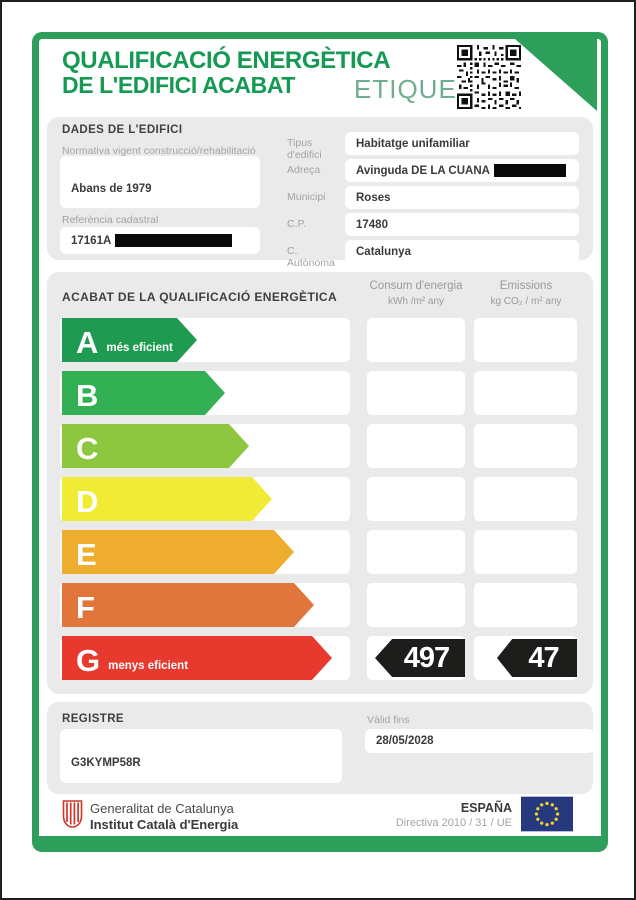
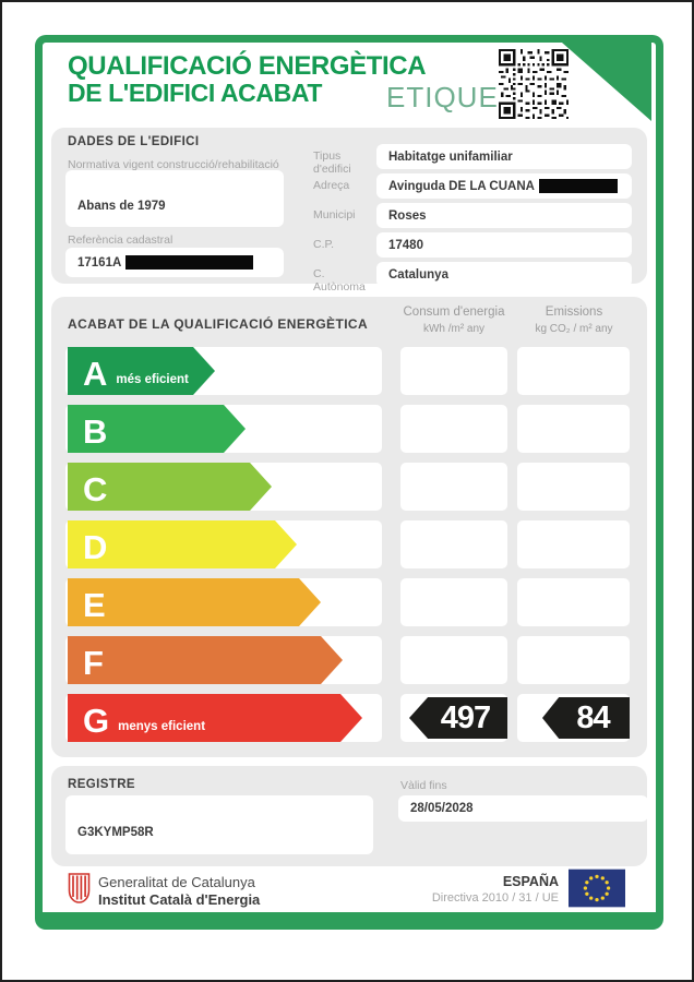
  QUALIFICACIÓ ENERGÈTICA
  DE L'EDIFICI ACABAT
  ETIQUE
  DADES DE L'EDIFICI
  Normativa vigent construcció/rehabilitació
  Abans de 1979
  Referència cadastral
  17161A
  Tipus d'edifici
  Habitatge unifamiliar
  Adreça
  Avinguda DE LA CUANA
  Municipi
  Roses
  C.P.
  17480
  C. Autònoma
  Catalunya
  ACABAT DE LA QUALIFICACIÓ ENERGÈTICA
  Consum d'energia
  kWh /m² any
  Emissions
  kg CO₂ / m² any
  A
  més eficient
  B
  C
  D
  E
  F
  G
  menys eficient
  497
- 47
+ 84
  REGISTRE
  G3KYMP58R
  Vàlid fins
  28/05/2028
  Generalitat de Catalunya
  Institut Català d'Energia
  ESPAÑA
  Directiva 2010 / 31 / UE
